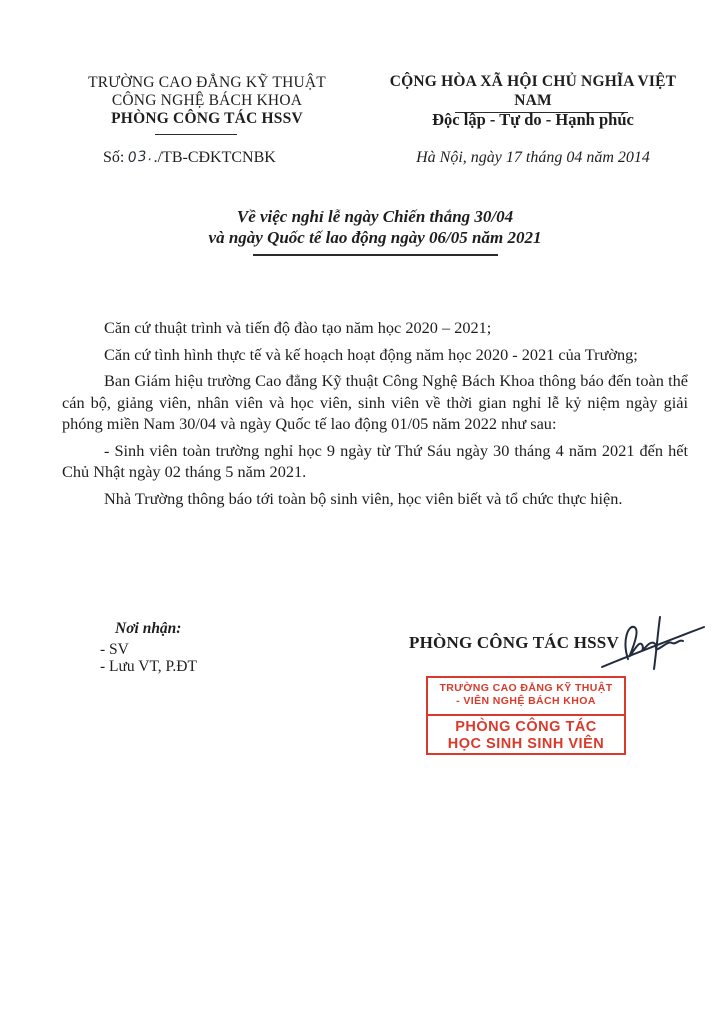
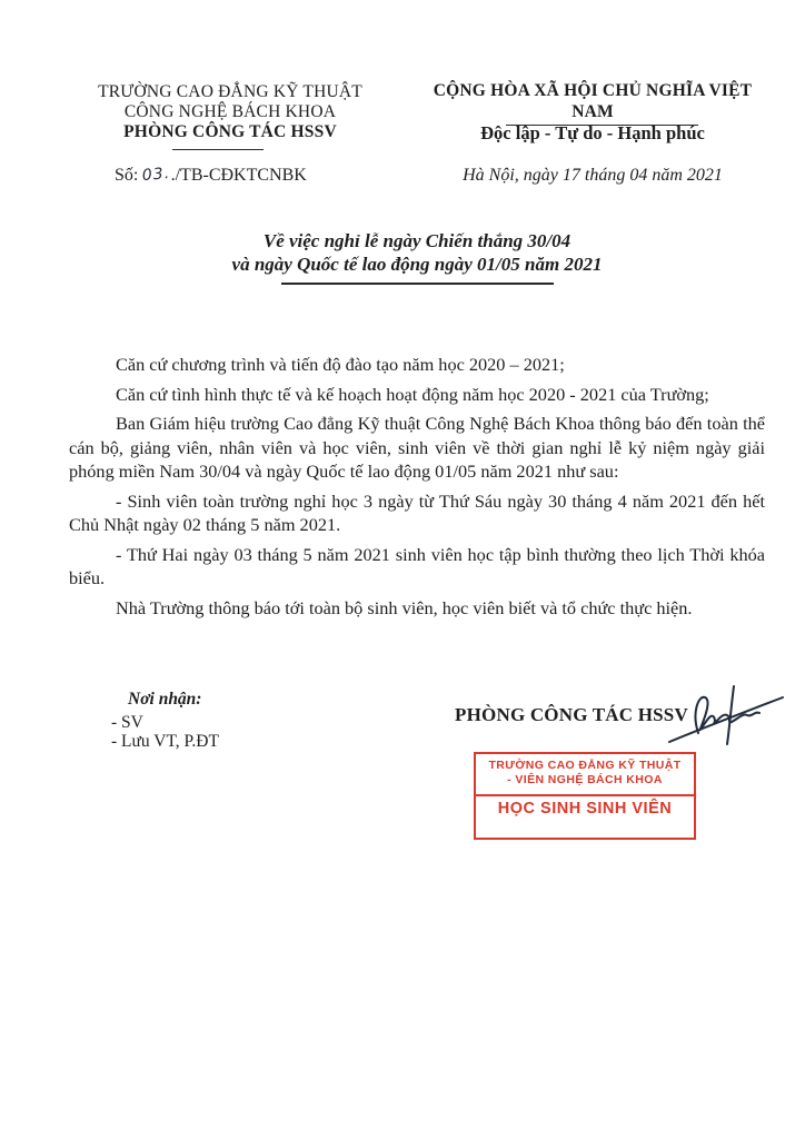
  TRƯỜNG CAO ĐẲNG KỸ THUẬT
  CÔNG NGHỆ BÁCH KHOA
  PHÒNG CÔNG TÁC HSSV
  CỘNG HÒA XÃ HỘI CHỦ NGHĨA VIỆT NAM
  Độc lập - Tự do - Hạnh phúc
- Hà Nội, ngày 17 tháng 04 năm 2014
+ Hà Nội, ngày 17 tháng 04 năm 2021
  Về việc nghỉ lễ ngày Chiến thắng 30/04
- và ngày Quốc tế lao động ngày 06/05 năm 2021
+ và ngày Quốc tế lao động ngày 01/05 năm 2021
- Căn cứ thuật trình và tiến độ đào tạo năm học 2020 – 2021;
+ Căn cứ chương trình và tiến độ đào tạo năm học 2020 – 2021;
  Căn cứ tình hình thực tế và kế hoạch hoạt động năm học 2020 - 2021 của Trường;
- Ban Giám hiệu trường Cao đẳng Kỹ thuật Công Nghệ Bách Khoa thông báo đến toàn thể cán bộ, giảng viên, nhân viên và học viên, sinh viên về thời gian nghỉ lễ kỷ niệm ngày giải phóng miền Nam 30/04 và ngày Quốc tế lao động 01/05 năm 2022 như sau:
+ Ban Giám hiệu trường Cao đẳng Kỹ thuật Công Nghệ Bách Khoa thông báo đến toàn thể cán bộ, giảng viên, nhân viên và học viên, sinh viên về thời gian nghỉ lễ kỷ niệm ngày giải phóng miền Nam 30/04 và ngày Quốc tế lao động 01/05 năm 2021 như sau:
- - Sinh viên toàn trường nghỉ học 9 ngày từ Thứ Sáu ngày 30 tháng 4 năm 2021 đến hết Chủ Nhật ngày 02 tháng 5 năm 2021.
+ - Sinh viên toàn trường nghỉ học 3 ngày từ Thứ Sáu ngày 30 tháng 4 năm 2021 đến hết Chủ Nhật ngày 02 tháng 5 năm 2021.
+ - Thứ Hai ngày 03 tháng 5 năm 2021 sinh viên học tập bình thường theo lịch Thời khóa biểu.
  Nhà Trường thông báo tới toàn bộ sinh viên, học viên biết và tổ chức thực hiện.
  Nơi nhận:
  - SV
  - Lưu VT, P.ĐT
  PHÒNG CÔNG TÁC HSSV
  TRƯỜNG CAO ĐẲNG KỸ THUẬT
  - VIÊN NGHỆ BÁCH KHOA
- PHÒNG CÔNG TÁC
  HỌC SINH SINH VIÊN
